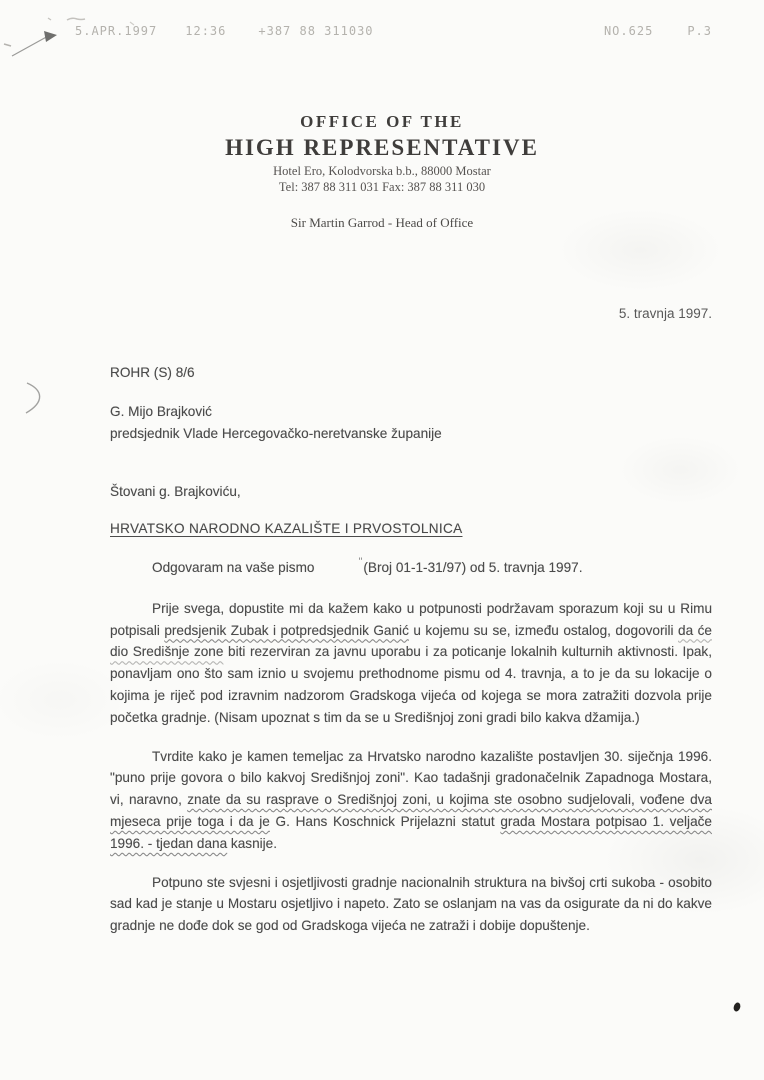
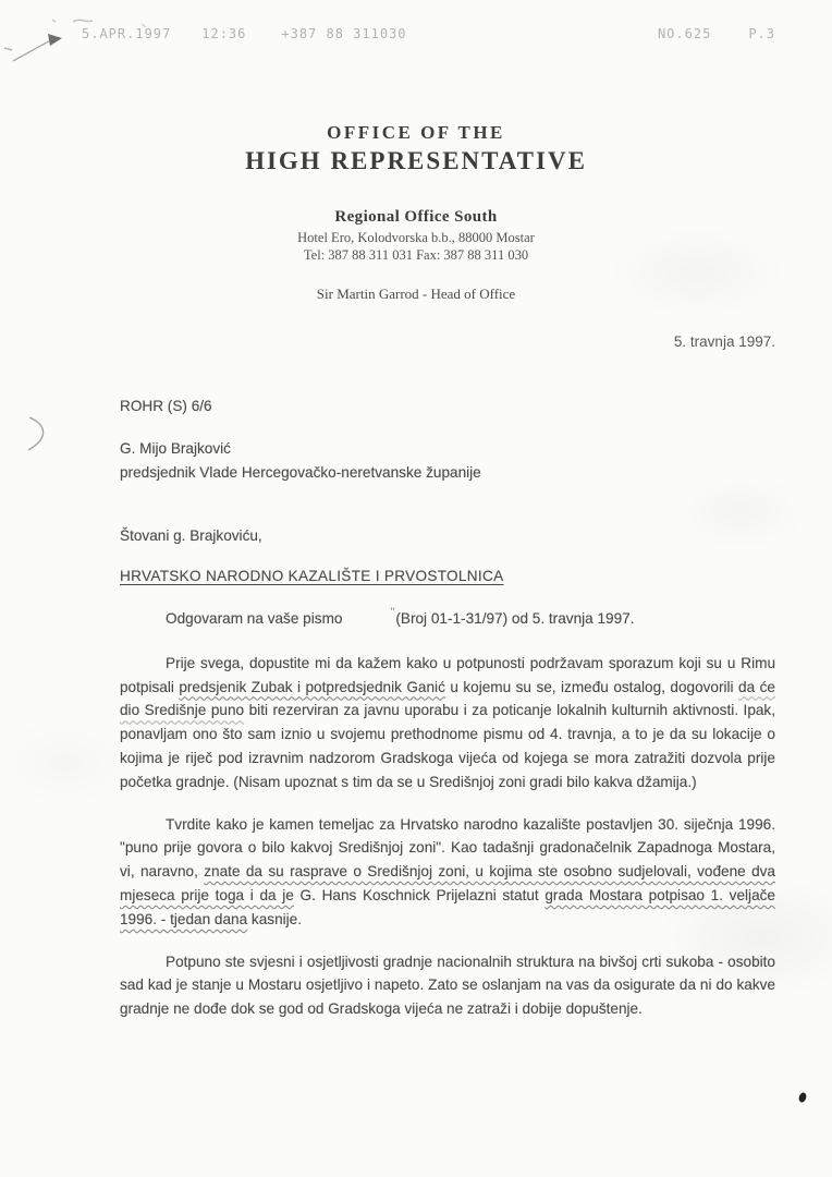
  5.APR.1997
  12:36
  +387 88 311030
  NO.625
  P.3
  OFFICE OF THE
  HIGH REPRESENTATIVE
+ Regional Office South
  Hotel Ero, Kolodvorska b.b., 88000 Mostar
  Tel: 387 88 311 031 Fax: 387 88 311 030
  Sir Martin Garrod - Head of Office
  5. travnja 1997.
- ROHR (S) 8/6
+ ROHR (S) 6/6
  G. Mijo Brajković
  predsjednik Vlade Hercegovačko-neretvanske županije
  Štovani g. Brajkoviću,
  HRVATSKO NARODNO KAZALIŠTE I PRVOSTOLNICA
  Odgovaram na vaše pismo "(Broj 01-1-31/97) od 5. travnja 1997.
- Prije svega, dopustite mi da kažem kako u potpunosti podržavam sporazum koji su u Rimu potpisali predsjenik Zubak i potpredsjednik Ganić u kojemu su se, između ostalog, dogovorili da će dio Središnje zone biti rezerviran za javnu uporabu i za poticanje lokalnih kulturnih aktivnosti. Ipak, ponavljam ono što sam iznio u svojemu prethodnome pismu od 4. travnja, a to je da su lokacije o kojima je riječ pod izravnim nadzorom Gradskoga vijeća od kojega se mora zatražiti dozvola prije početka gradnje. (Nisam upoznat s tim da se u Središnjoj zoni gradi bilo kakva džamija.)
+ Prije svega, dopustite mi da kažem kako u potpunosti podržavam sporazum koji su u Rimu potpisali predsjenik Zubak i potpredsjednik Ganić u kojemu su se, između ostalog, dogovorili da će dio Središnje puno biti rezerviran za javnu uporabu i za poticanje lokalnih kulturnih aktivnosti. Ipak, ponavljam ono što sam iznio u svojemu prethodnome pismu od 4. travnja, a to je da su lokacije o kojima je riječ pod izravnim nadzorom Gradskoga vijeća od kojega se mora zatražiti dozvola prije početka gradnje. (Nisam upoznat s tim da se u Središnjoj zoni gradi bilo kakva džamija.)
  Tvrdite kako je kamen temeljac za Hrvatsko narodno kazalište postavljen 30. siječnja 1996. "puno prije govora o bilo kakvoj Središnjoj zoni". Kao tadašnji gradonačelnik Zapadnoga Mostara, vi, naravno, znate da su rasprave o Središnjoj zoni, u kojima ste osobno sudjelovali, vođene dva mjeseca prije toga i da je G. Hans Koschnick Prijelazni statut grada Mostara potpisao 1. veljače 1996. - tjedan dana kasnije.
  Potpuno ste svjesni i osjetljivosti gradnje nacionalnih struktura na bivšoj crti sukoba - osobito sad kad je stanje u Mostaru osjetljivo i napeto. Zato se oslanjam na vas da osigurate da ni do kakve gradnje ne dođe dok se god od Gradskoga vijeća ne zatraži i dobije dopuštenje.
